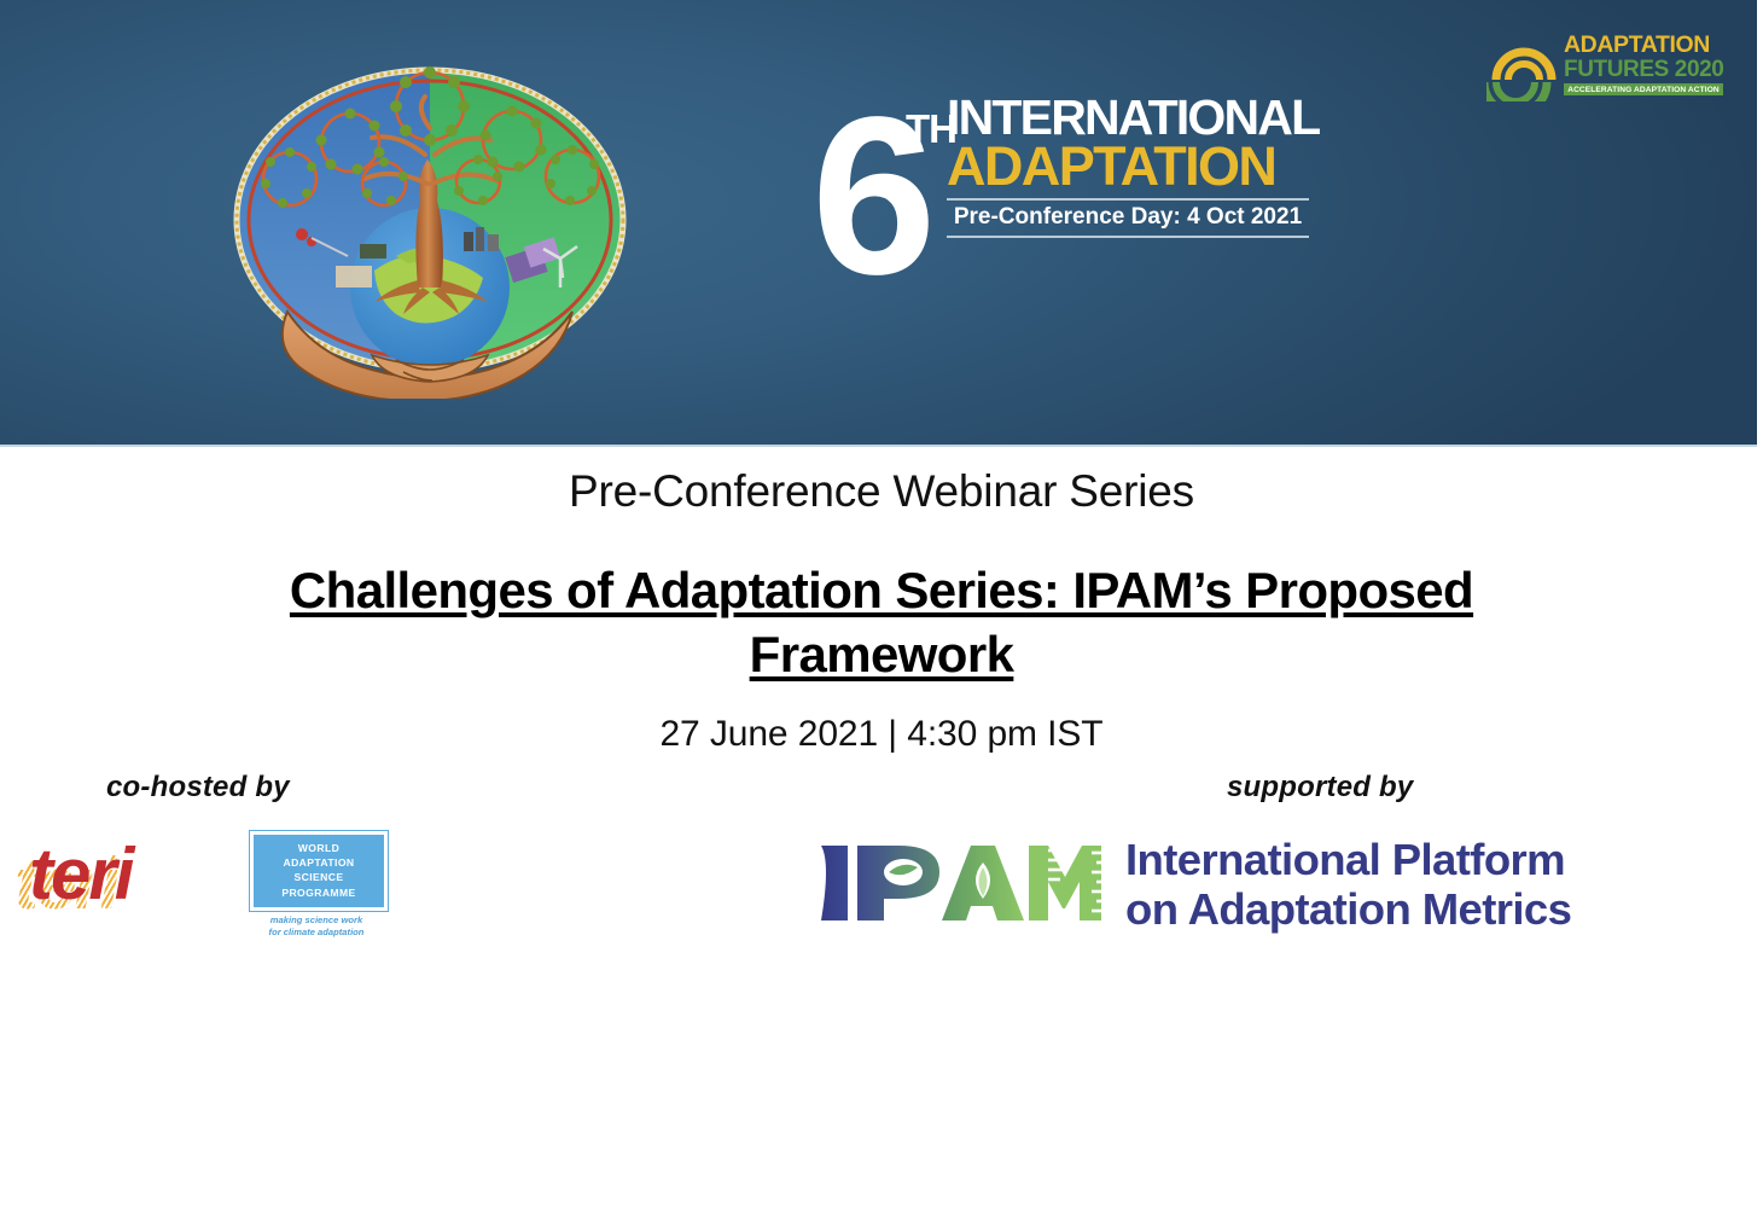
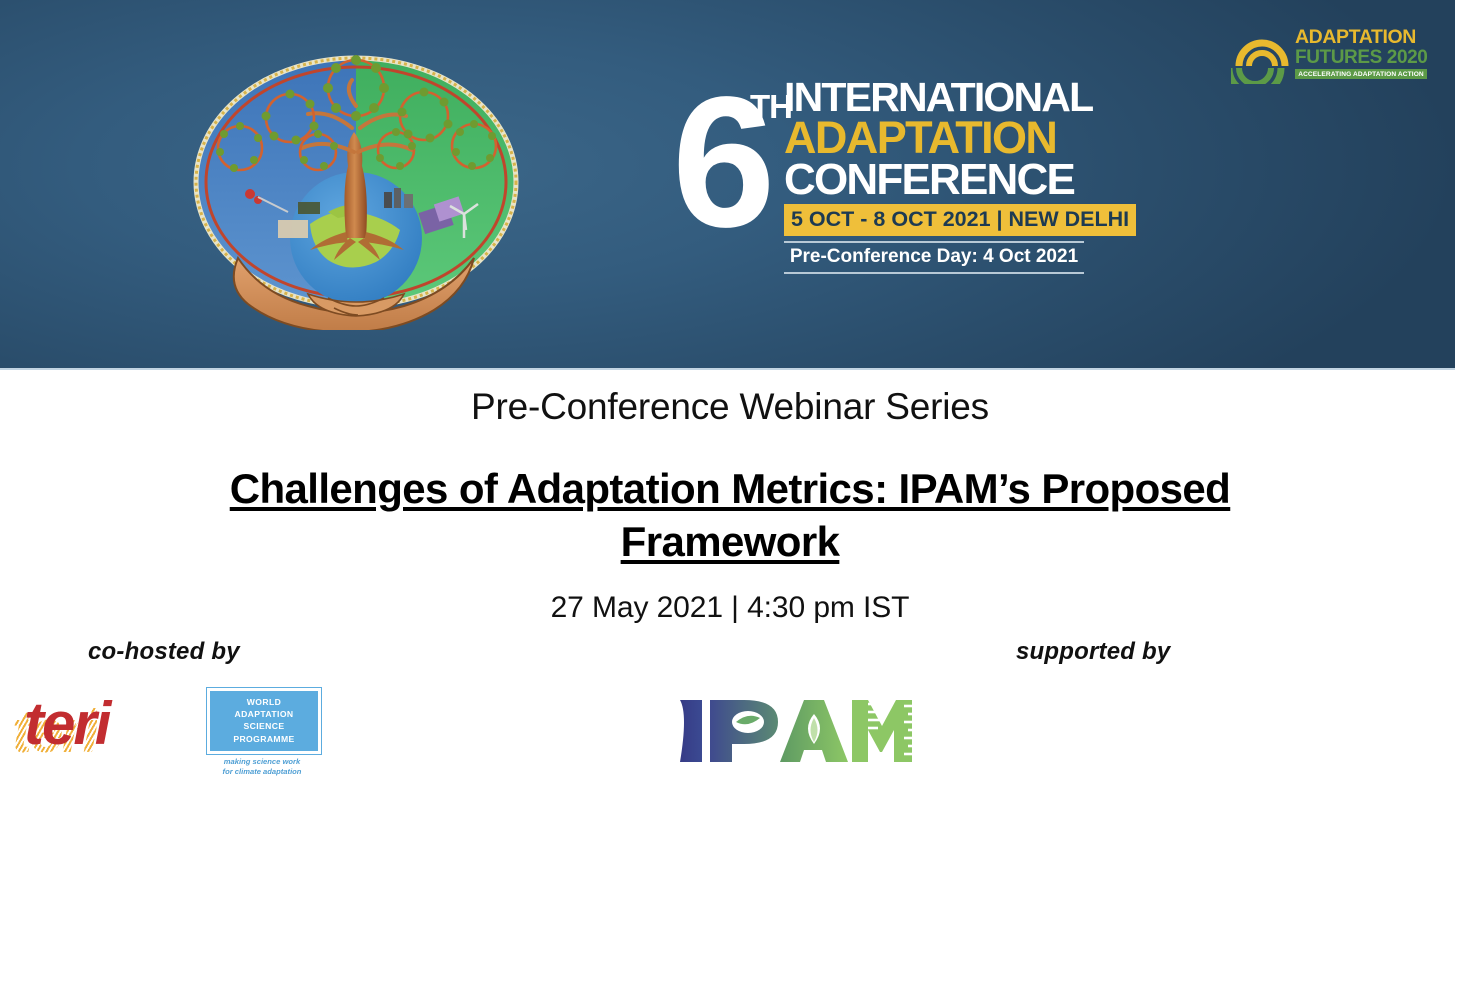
  6
  TH
  INTERNATIONAL
  ADAPTATION
+ CONFERENCE
+ 5 OCT - 8 OCT 2021 | NEW DELHI
  Pre-Conference Day: 4 Oct 2021
  ADAPTATION
  FUTURES 2020
  Pre-Conference Webinar Series
- Challenges of Adaptation Series: IPAM’s Proposed
+ Challenges of Adaptation Metrics: IPAM’s Proposed
  Framework
- 27 June 2021 | 4:30 pm IST
+ 27 May 2021 | 4:30 pm IST
  co-hosted by
  supported by
  teri
  teri
  WORLD
  ADAPTATION
  SCIENCE
  PROGRAMME
  making science work
  for climate adaptation
- International Platform
- on Adaptation Metrics
